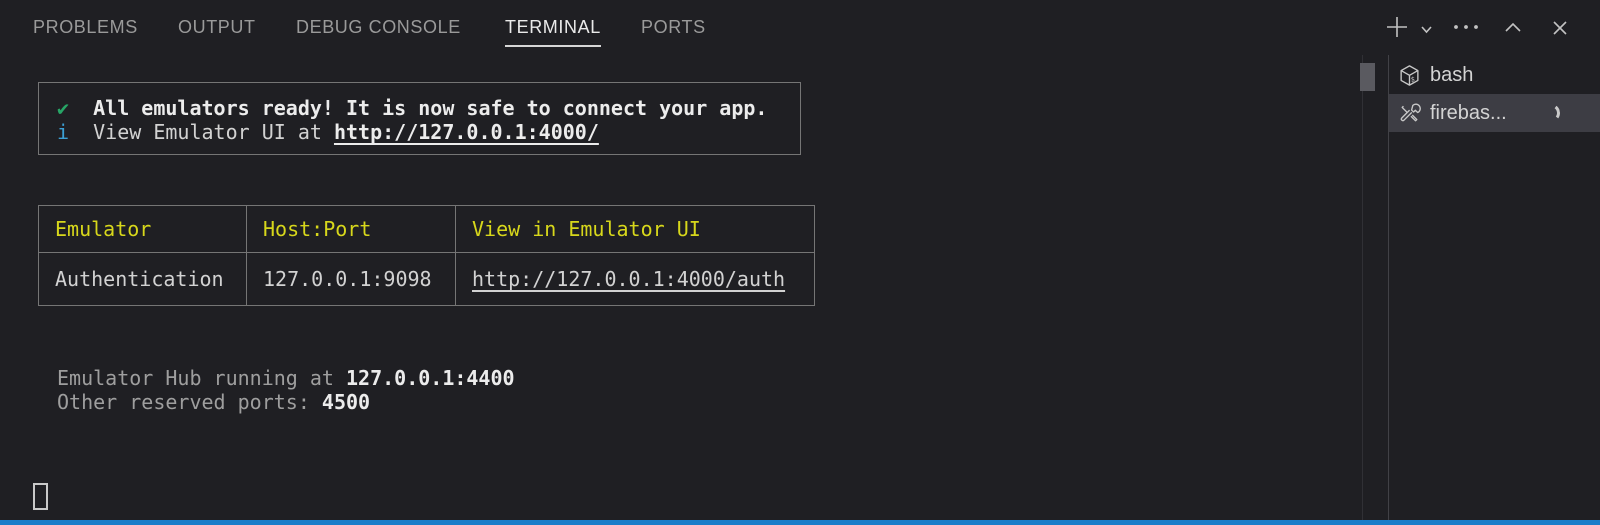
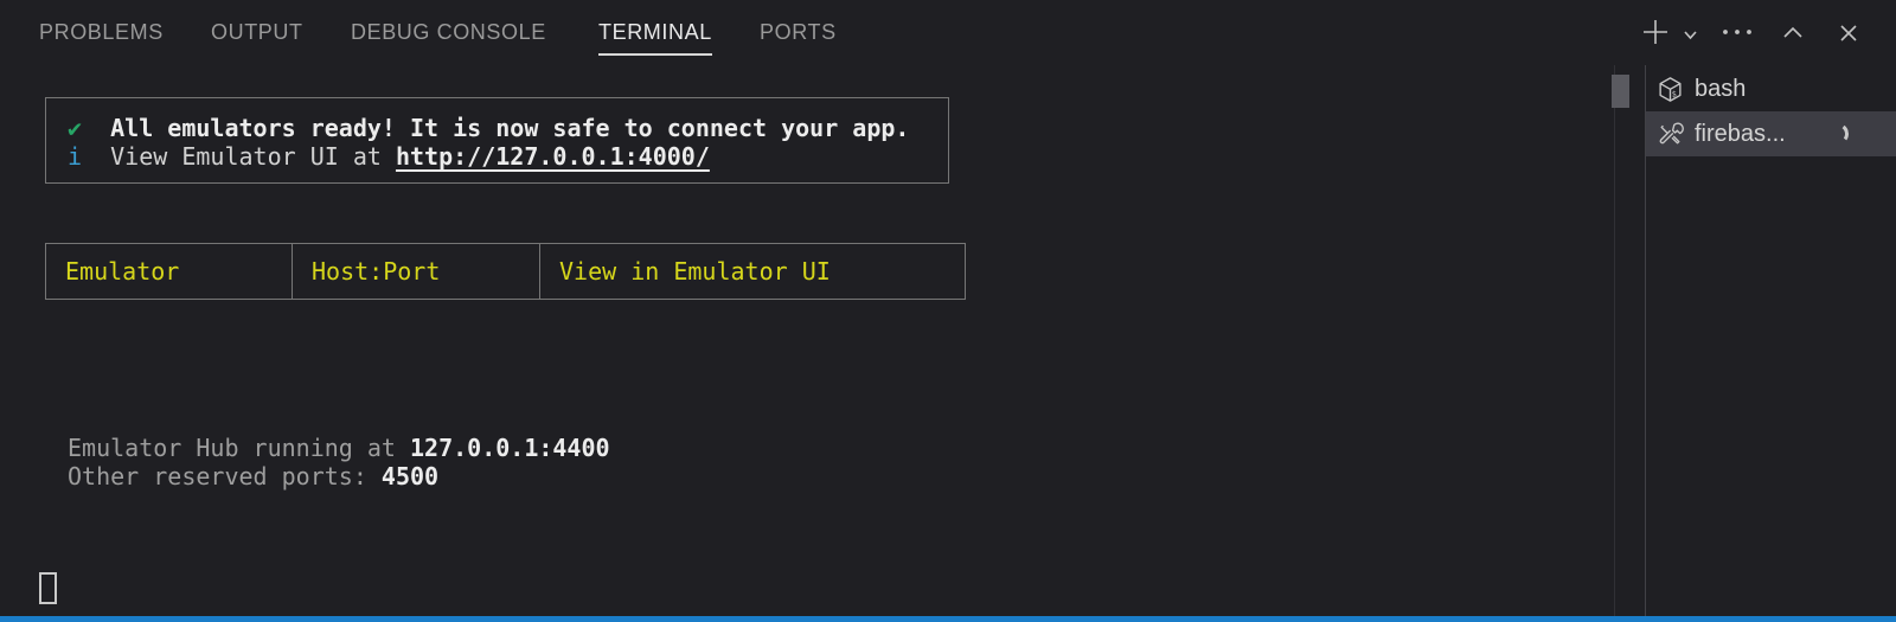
  PROBLEMS
  OUTPUT
  DEBUG CONSOLE
  TERMINAL
  PORTS
  ✔ All emulators ready! It is now safe to connect your app.
  i View Emulator UI at http://127.0.0.1:4000/
  Emulator	Host:Port	View in Emulator UI
- Authentication	127.0.0.1:9098	http://127.0.0.1:4000/auth
  Emulator Hub running at 127.0.0.1:4400
  Other reserved ports: 4500
  $
  bash
  firebas...
